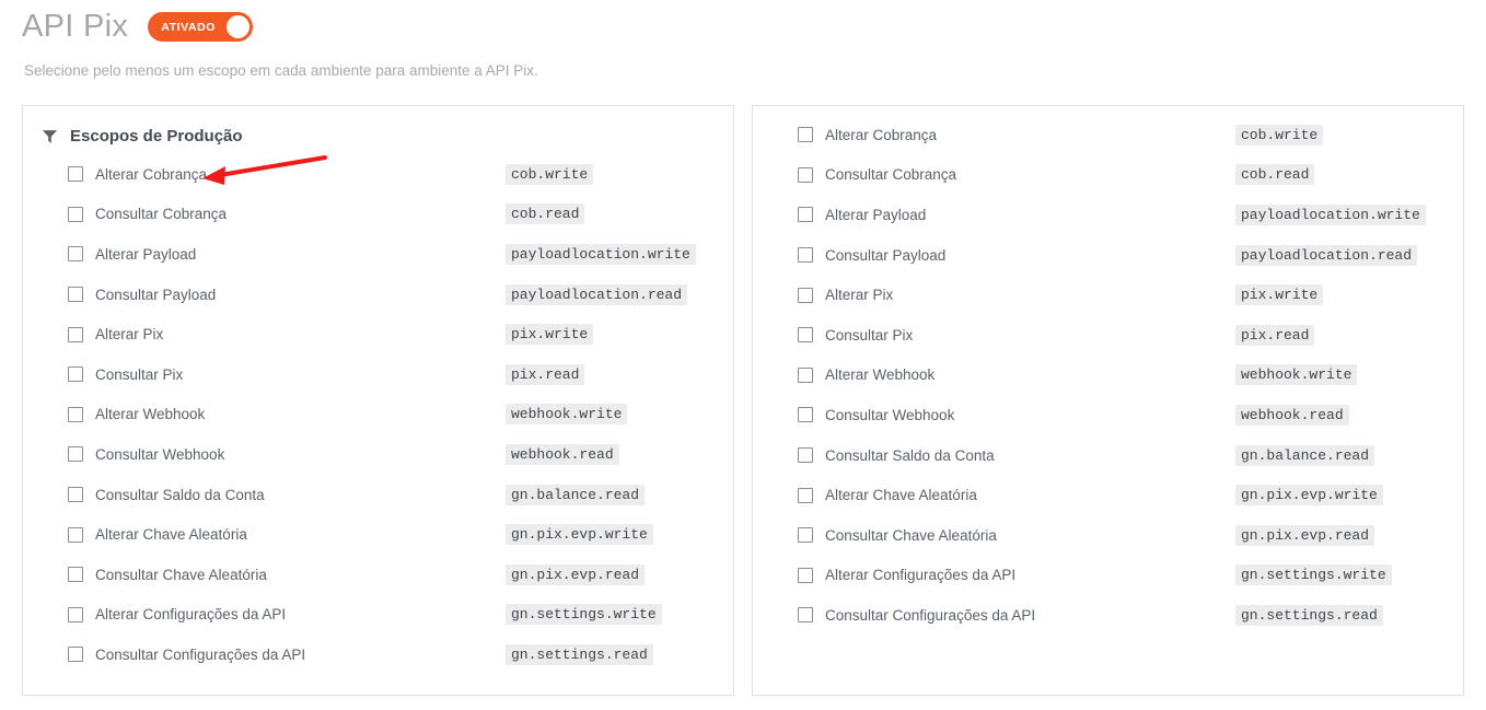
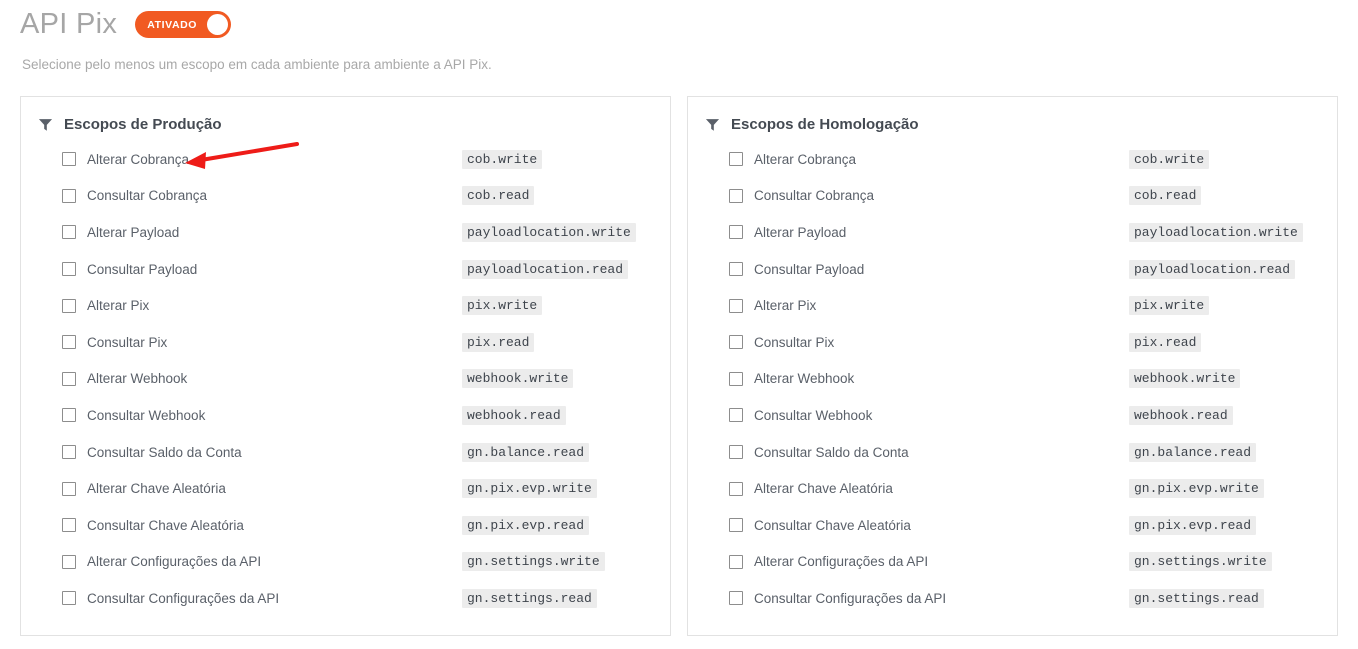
  API Pix
  ATIVADO
  Selecione pelo menos um escopo em cada ambiente para ambiente a API Pix.
  Escopos de Produção
  Alterar Cobrança
  cob.write
  Consultar Cobrança
  cob.read
  Alterar Payload
  payloadlocation.write
  Consultar Payload
  payloadlocation.read
  Alterar Pix
  pix.write
  Consultar Pix
  pix.read
  Alterar Webhook
  webhook.write
  Consultar Webhook
  webhook.read
  Consultar Saldo da Conta
  gn.balance.read
  Alterar Chave Aleatória
  gn.pix.evp.write
  Consultar Chave Aleatória
  gn.pix.evp.read
  Alterar Configurações da API
  gn.settings.write
  Consultar Configurações da API
  gn.settings.read
+ Escopos de Homologação
  Alterar Cobrança
  cob.write
  Consultar Cobrança
  cob.read
  Alterar Payload
  payloadlocation.write
  Consultar Payload
  payloadlocation.read
  Alterar Pix
  pix.write
  Consultar Pix
  pix.read
  Alterar Webhook
  webhook.write
  Consultar Webhook
  webhook.read
  Consultar Saldo da Conta
  gn.balance.read
  Alterar Chave Aleatória
  gn.pix.evp.write
  Consultar Chave Aleatória
  gn.pix.evp.read
  Alterar Configurações da API
  gn.settings.write
  Consultar Configurações da API
  gn.settings.read
